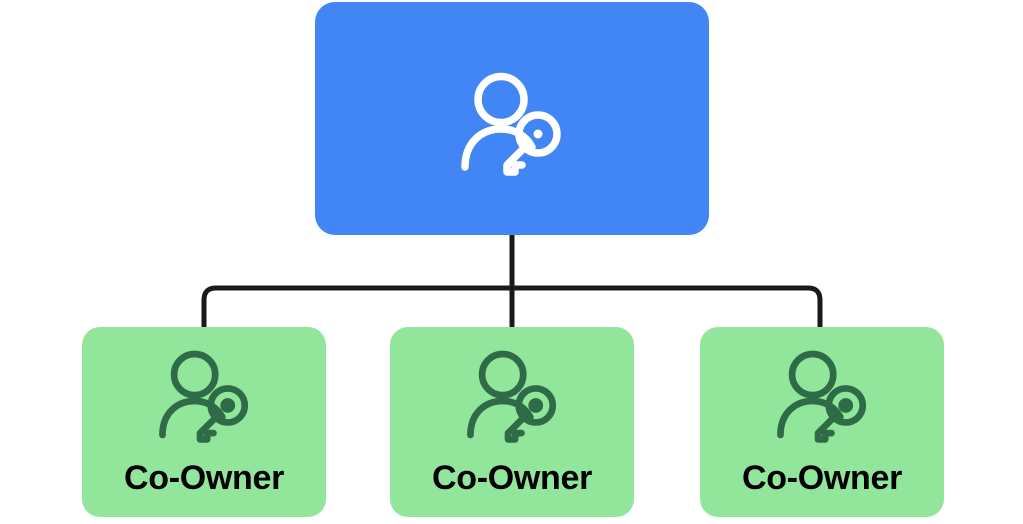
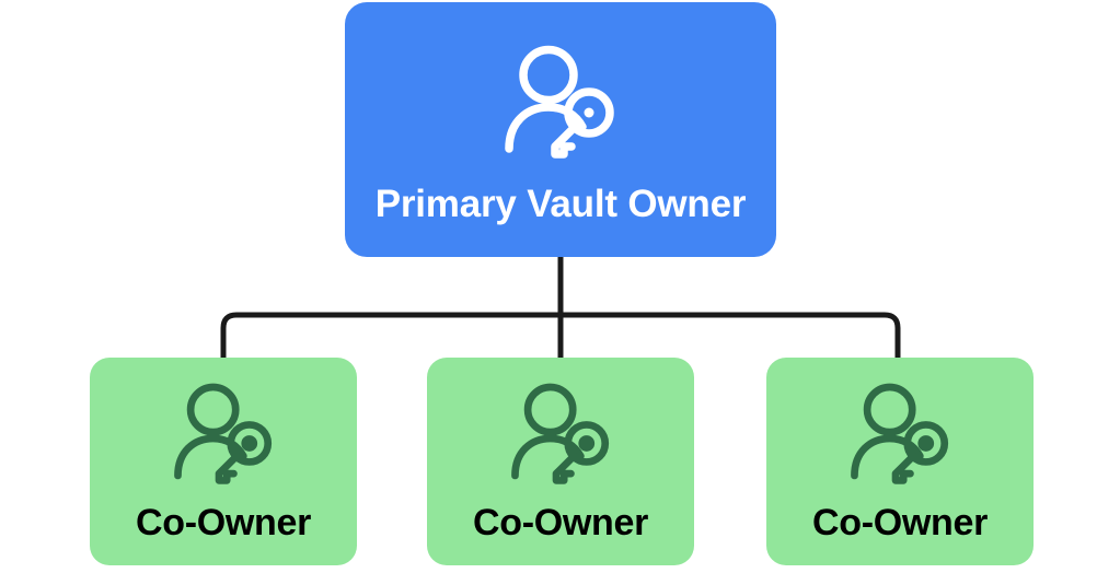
+ Primary Vault Owner
  Co-Owner
  Co-Owner
  Co-Owner
